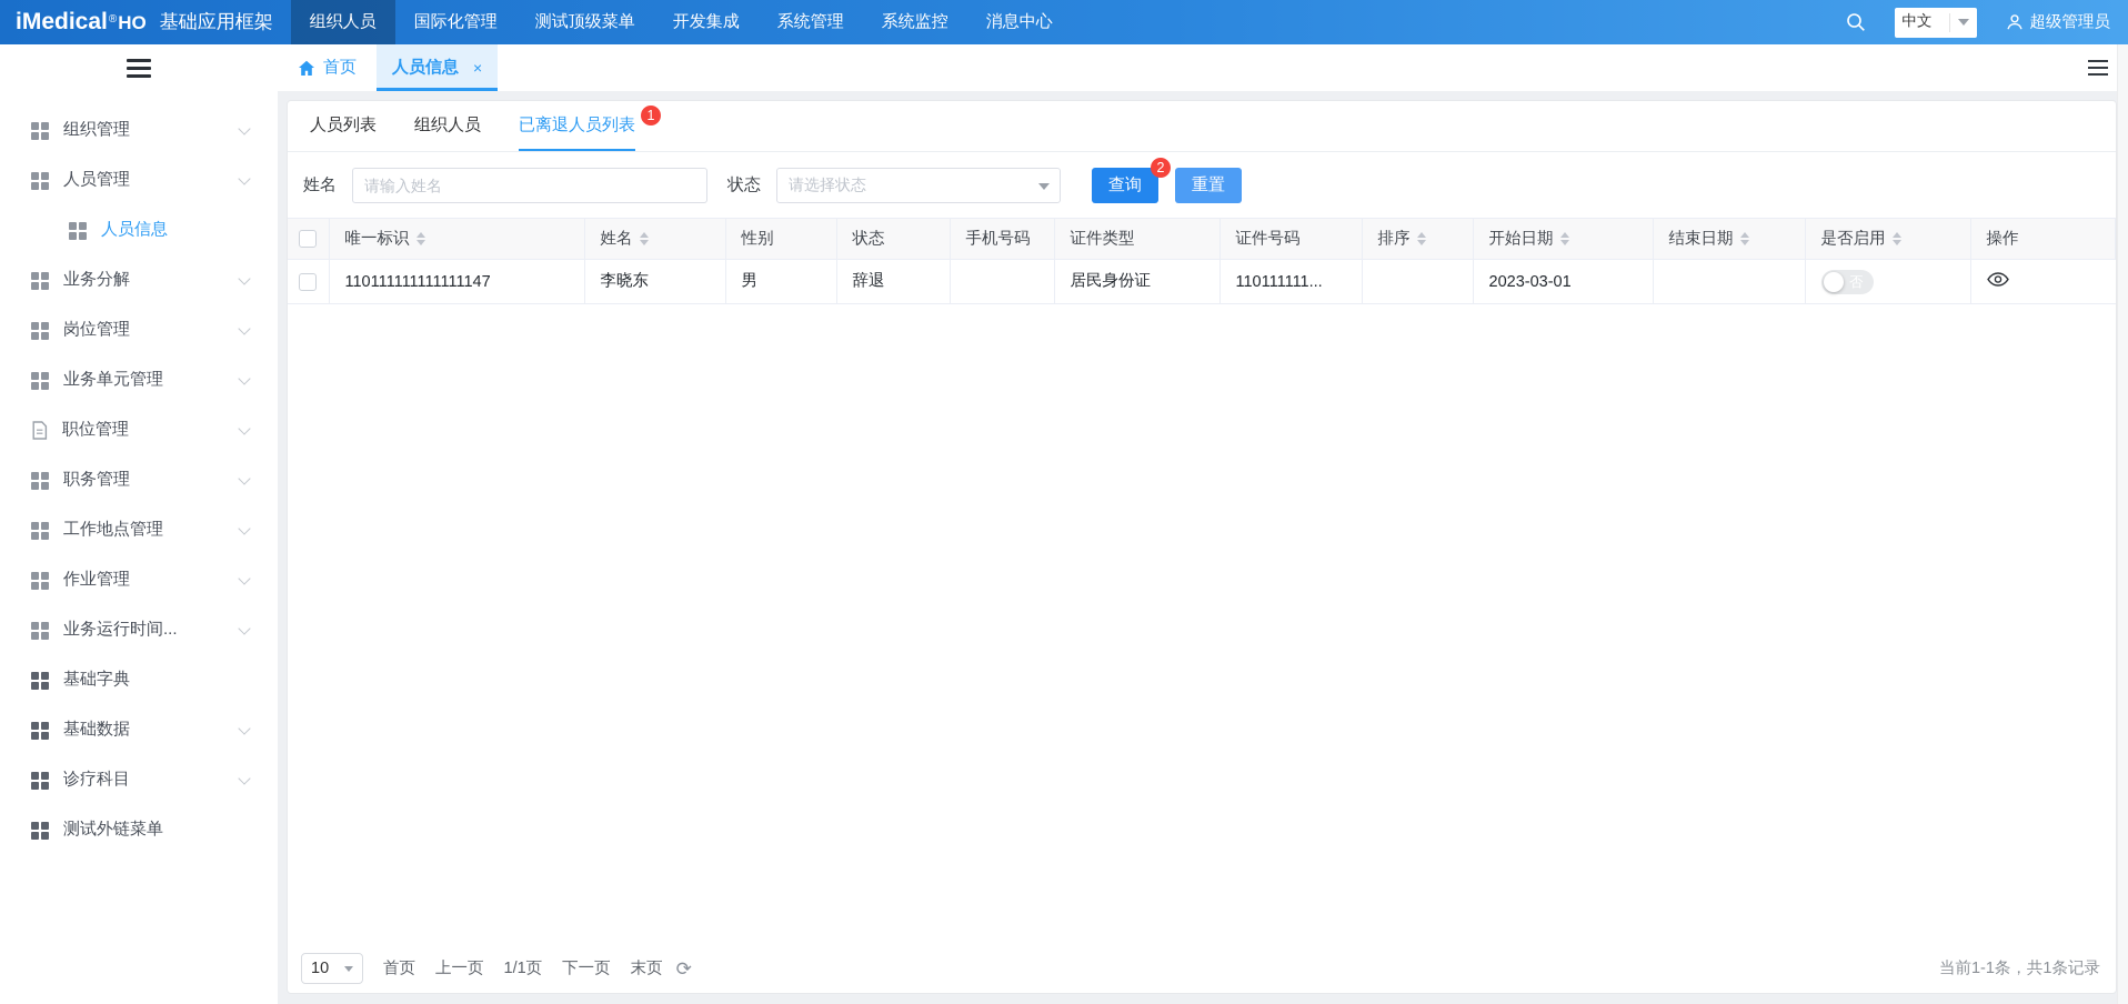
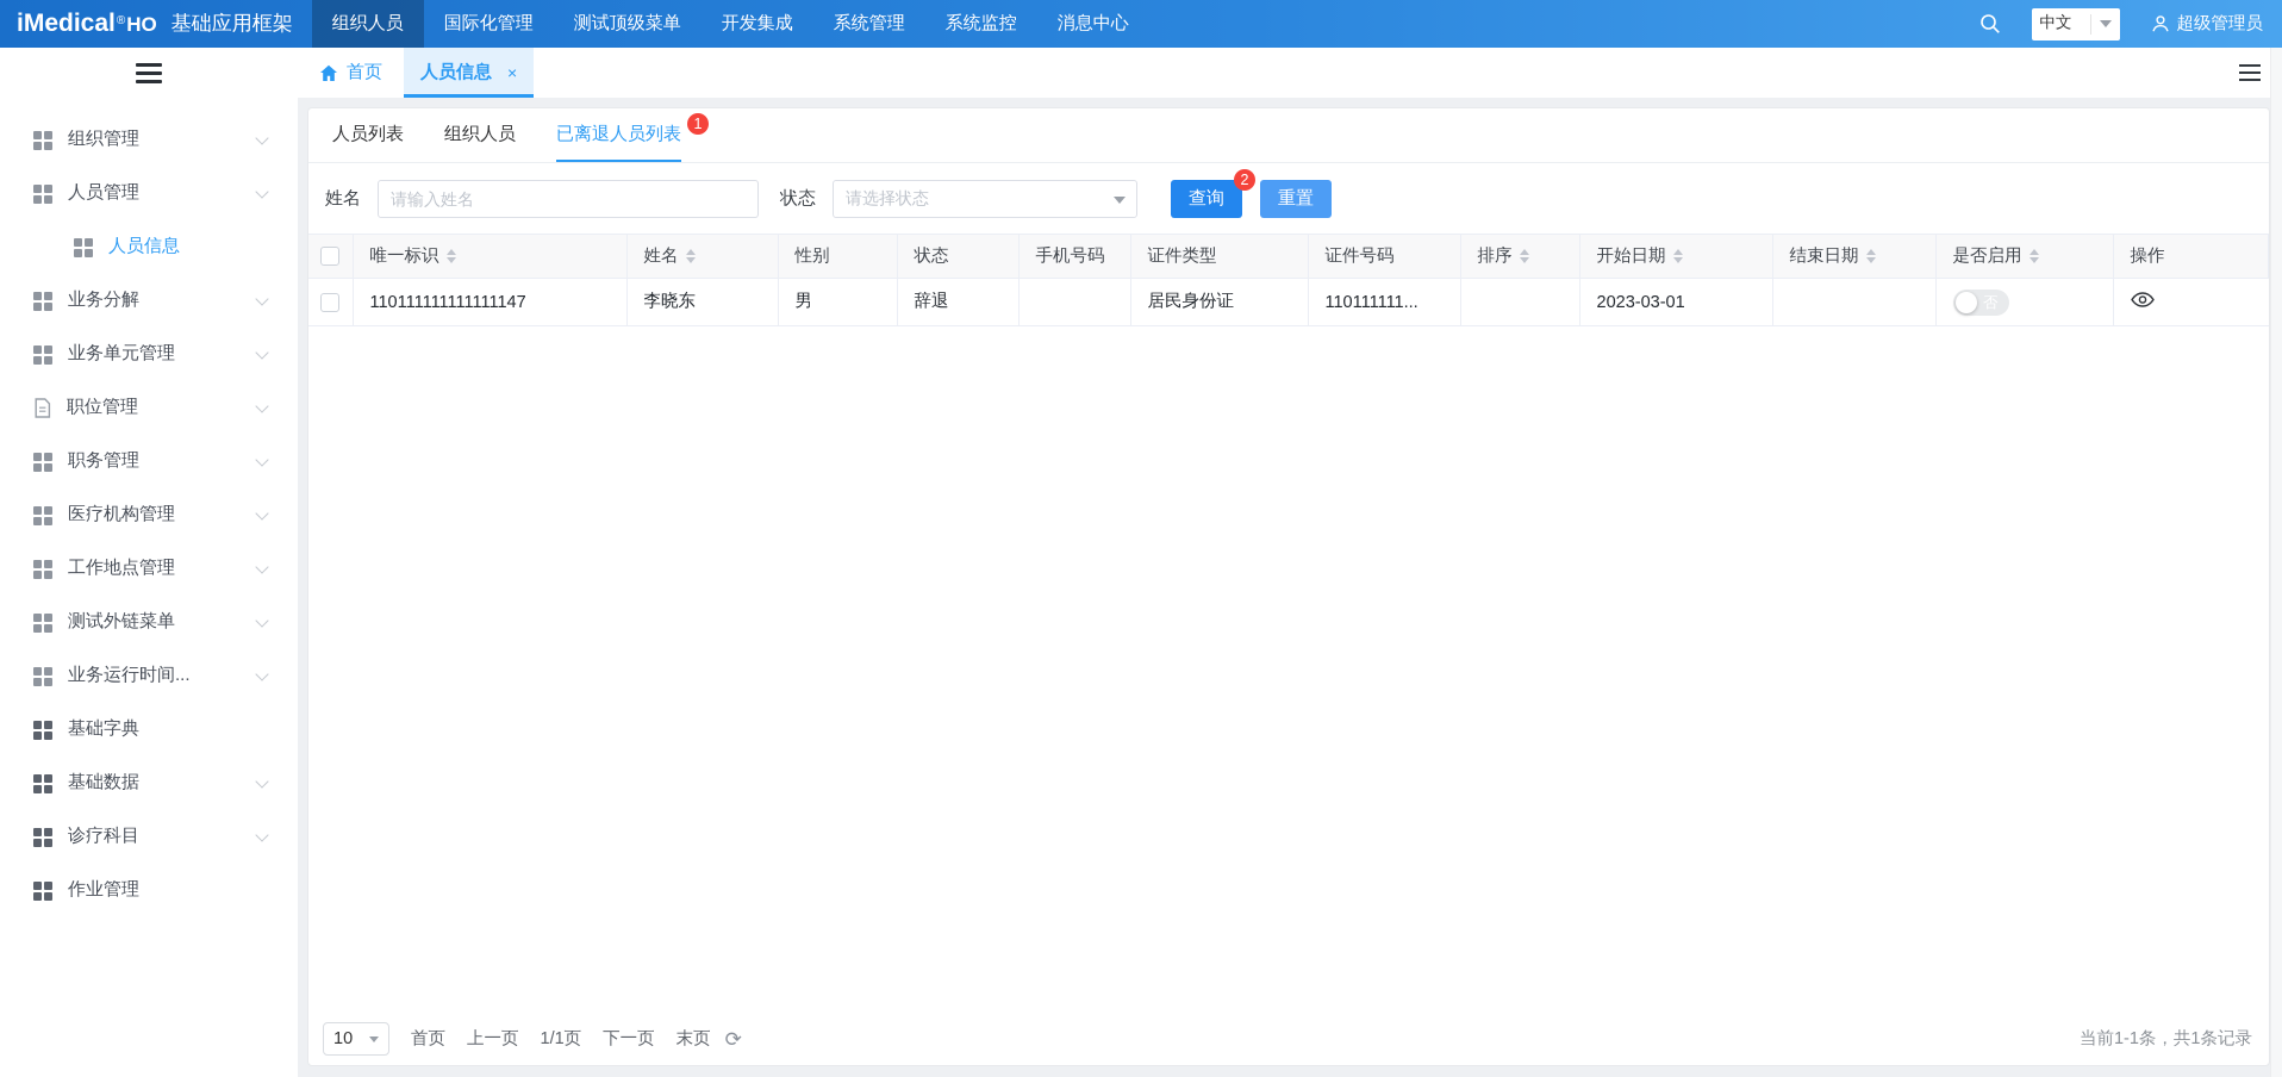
  iMedical®HO
  基础应用框架
  组织人员
  国际化管理
  测试顶级菜单
  开发集成
  系统管理
  系统监控
  消息中心
  中文
  超级管理员
  组织管理
  人员管理
  人员信息
  业务分解
- 岗位管理
  业务单元管理
  职位管理
  职务管理
+ 医疗机构管理
  工作地点管理
- 作业管理
+ 测试外链菜单
  业务运行时间...
  基础字典
  基础数据
  诊疗科目
- 测试外链菜单
+ 作业管理
  首页
  人员信息
  ×
  人员列表
  组织人员
  已离退人员列表
  1
  姓名
  请输入姓名
  状态
  请选择状态
  查询
  2
  重置
  	唯一标识	姓名	性别	状态	手机号码	证件类型	证件号码	排序	开始日期	结束日期	是否启用	操作
  	110111111111111147	李晓东	男	辞退		居民身份证	110111111...		2023-03-01
  10
  首页
  上一页
  1/1页
  下一页
  末页
  ⟳
  当前1-1条，共1条记录
